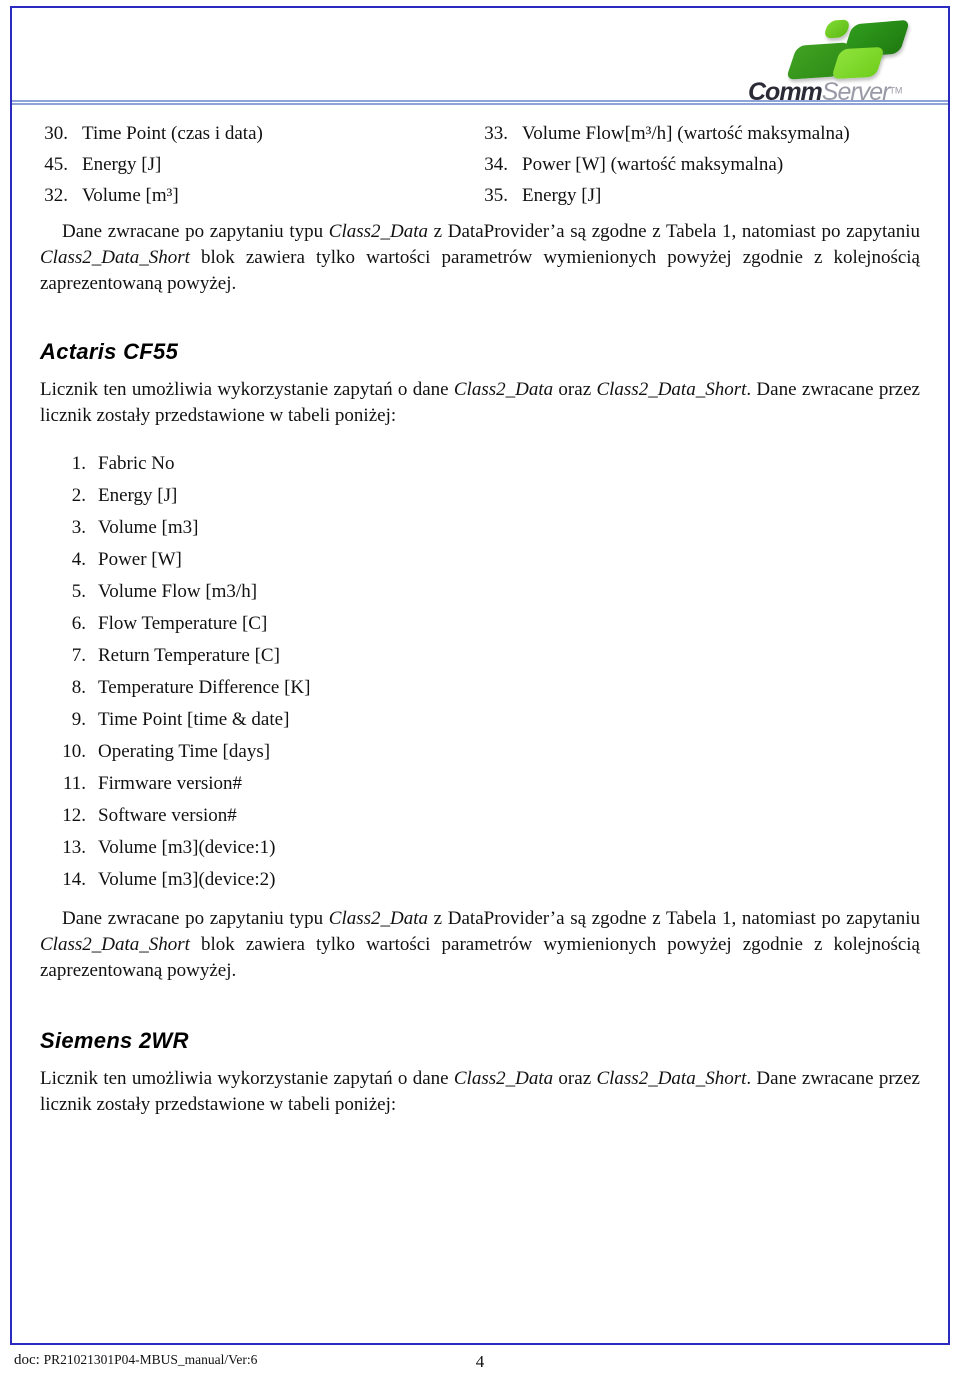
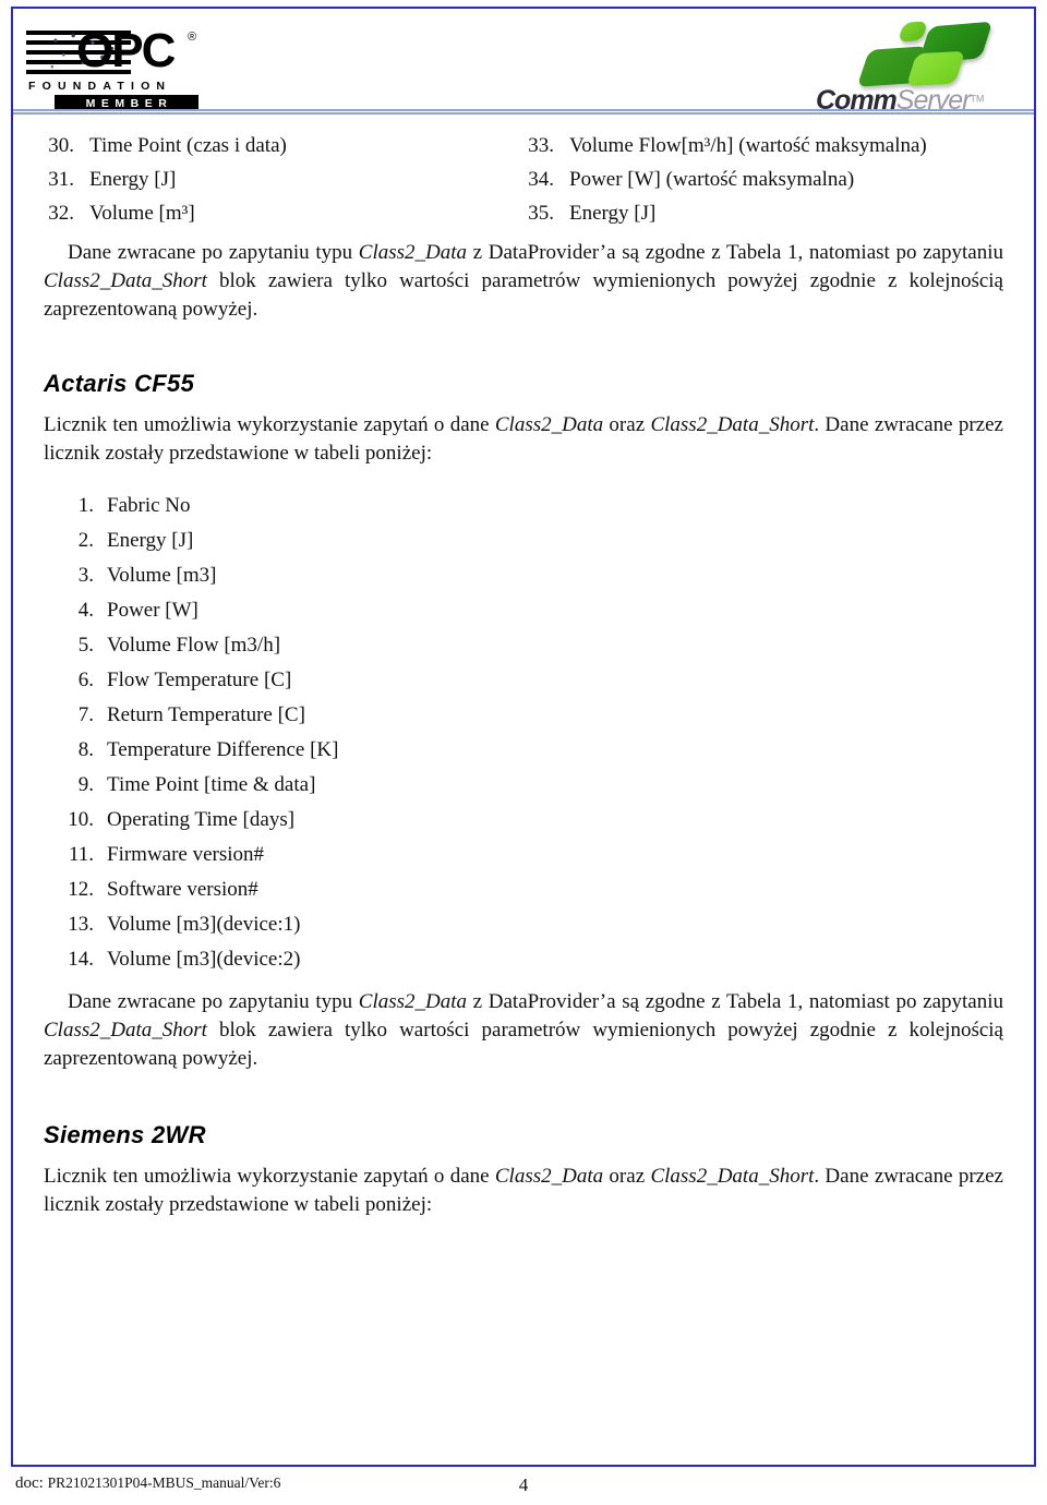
+ OPC
+ ®
+ FOUNDATION
+ MEMBER
  CommServerTM
  30.
  Time Point (czas i data)
- 45.
+ 31.
  Energy [J]
  32.
  Volume [m³]
  33.
  Volume Flow[m³/h] (wartość maksymalna)
  34.
  Power [W] (wartość maksymalna)
  35.
  Energy [J]
  Dane zwracane po zapytaniu typu Class2_Data z DataProvider’a są zgodne z Tabela 1, natomiast po zapytaniu Class2_Data_Short blok zawiera tylko wartości parametrów wymienionych powyżej zgodnie z kolejnością zaprezentowaną powyżej.
  Actaris CF55
  Licznik ten umożliwia wykorzystanie zapytań o dane Class2_Data oraz Class2_Data_Short. Dane zwracane przez licznik zostały przedstawione w tabeli poniżej:
  1.
  Fabric No
  2.
  Energy [J]
  3.
  Volume [m3]
  4.
  Power [W]
  5.
  Volume Flow [m3/h]
  6.
  Flow Temperature [C]
  7.
  Return Temperature [C]
  8.
  Temperature Difference [K]
  9.
- Time Point [time & date]
+ Time Point [time & data]
  10.
  Operating Time [days]
  11.
  Firmware version#
  12.
  Software version#
  13.
  Volume [m3](device:1)
  14.
  Volume [m3](device:2)
  Dane zwracane po zapytaniu typu Class2_Data z DataProvider’a są zgodne z Tabela 1, natomiast po zapytaniu Class2_Data_Short blok zawiera tylko wartości parametrów wymienionych powyżej zgodnie z kolejnością zaprezentowaną powyżej.
  Siemens 2WR
  Licznik ten umożliwia wykorzystanie zapytań o dane Class2_Data oraz Class2_Data_Short. Dane zwracane przez licznik zostały przedstawione w tabeli poniżej:
  doc: PR21021301P04-MBUS_manual/Ver:6
  4
